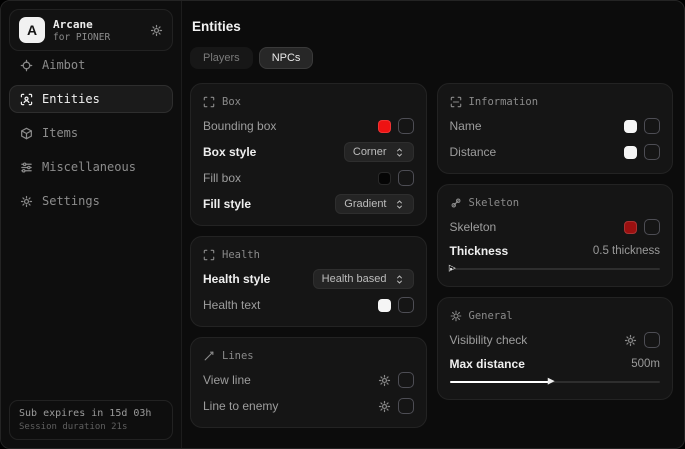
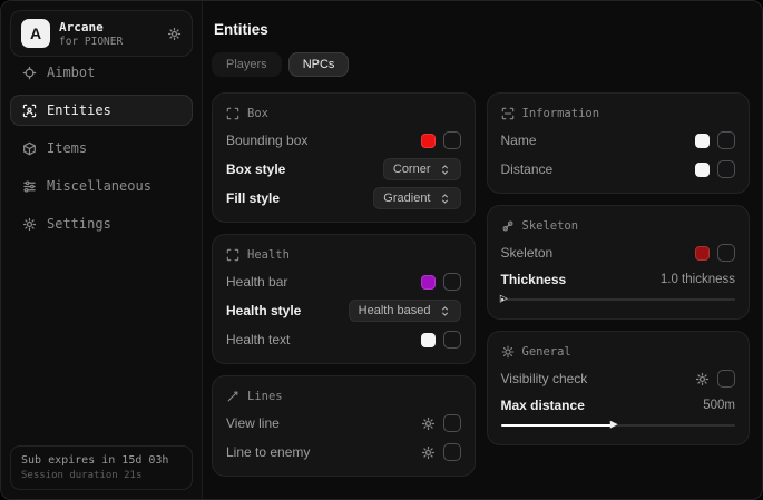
  A
  Arcane
  for PIONER
  Aimbot
  Entities
  Items
  Miscellaneous
  Settings
  Sub expires in 15d 03h
  Session duration 21s
  Entities
  Players
  NPCs
  Box
  Bounding box
  Box style
  Corner
- Fill box
  Fill style
  Gradient
  Health
+ Health bar
  Health style
  Health based
  Health text
  Lines
  View line
  Line to enemy
  Information
  Name
  Distance
  Skeleton
  Skeleton
  Thickness
- 0.5 thickness
+ 1.0 thickness
  ▷
  General
  Visibility check
  Max distance
  500m
  ▶
